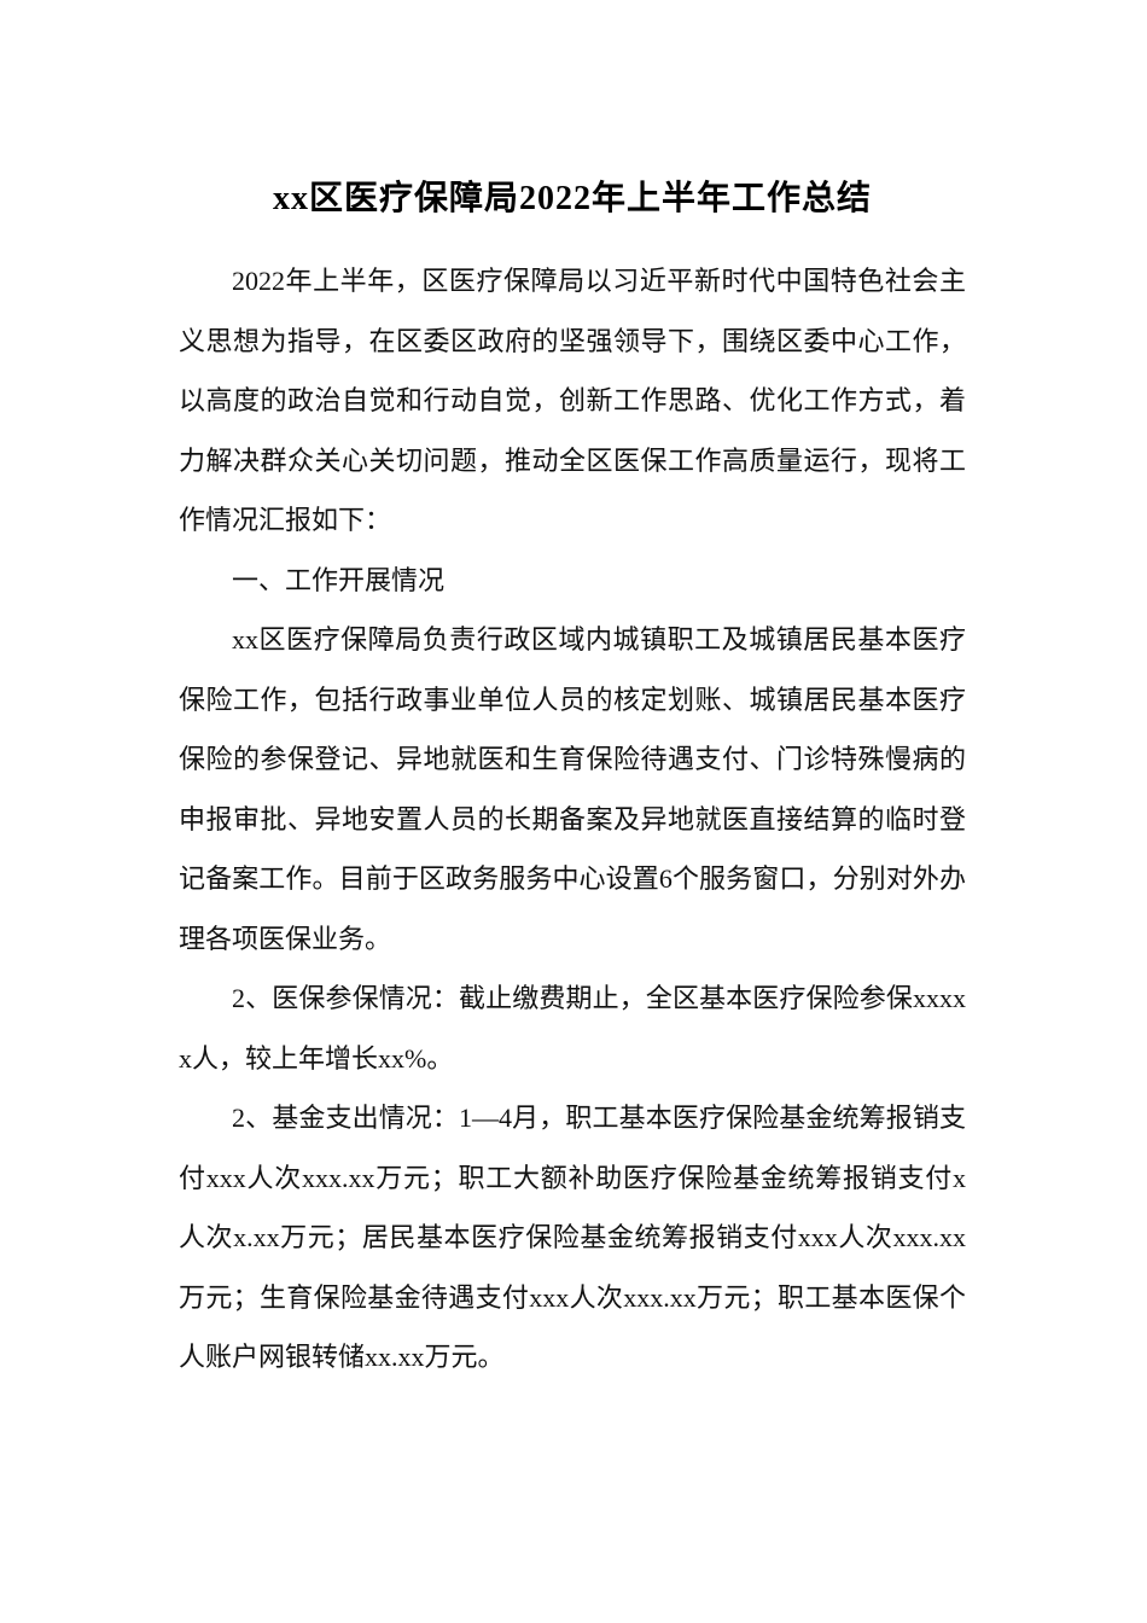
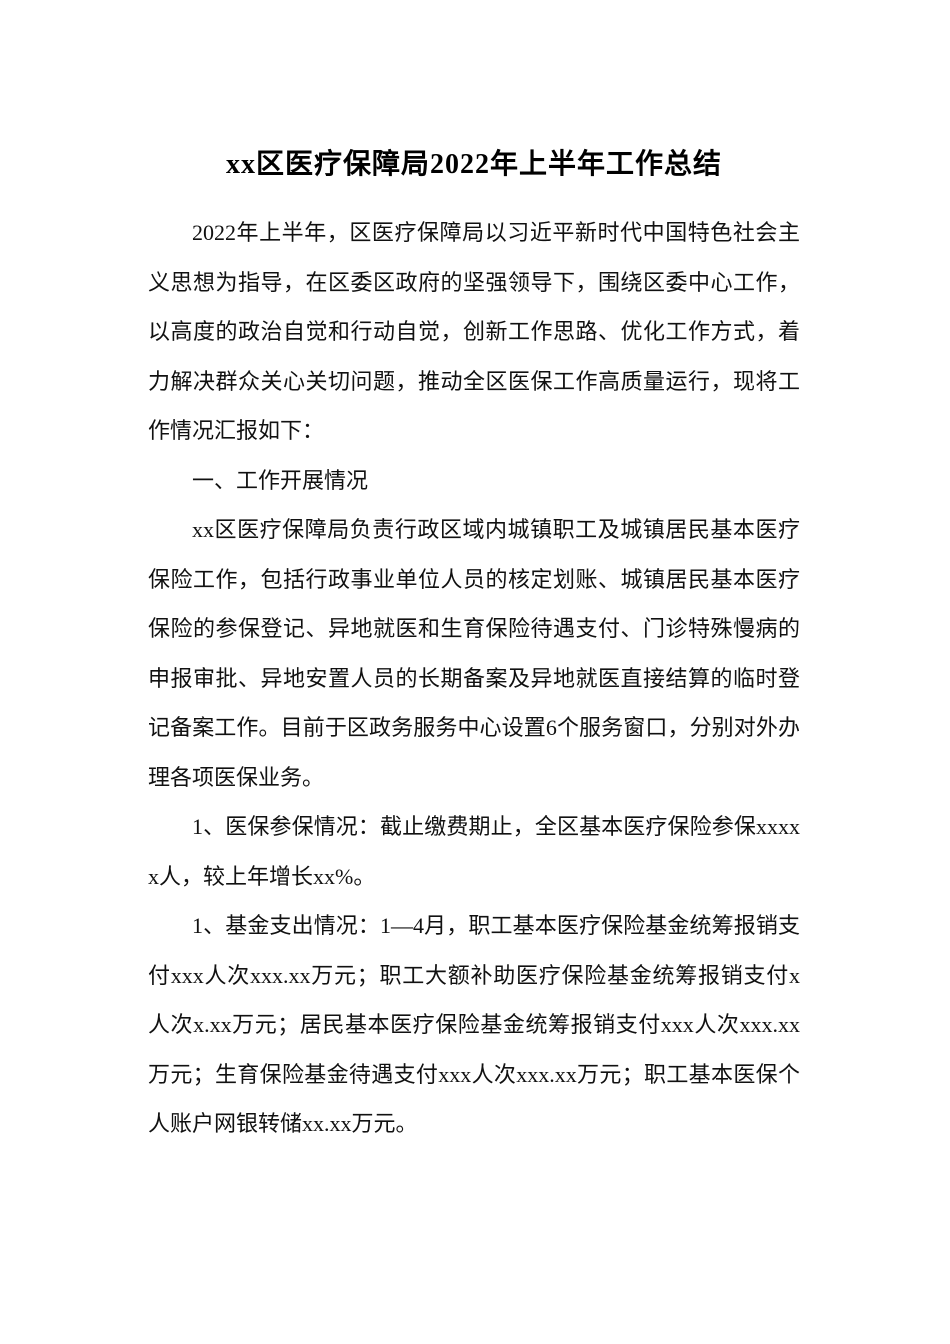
  xx区医疗保障局2022年上半年工作总结
  2022年上半年，区医疗保障局以习近平新时代中国特色社会主义思想为指导，在区委区政府的坚强领导下，围绕区委中心工作，以高度的政治自觉和行动自觉，创新工作思路、优化工作方式，着力解决群众关心关切问题，推动全区医保工作高质量运行，现将工作情况汇报如下：
  一、工作开展情况
  xx区医疗保障局负责行政区域内城镇职工及城镇居民基本医疗保险工作，包括行政事业单位人员的核定划账、城镇居民基本医疗保险的参保登记、异地就医和生育保险待遇支付、门诊特殊慢病的申报审批、异地安置人员的长期备案及异地就医直接结算的临时登记备案工作。目前于区政务服务中心设置6个服务窗口，分别对外办理各项医保业务。
- 2、医保参保情况：截止缴费期止，全区基本医疗保险参保xxxxx人，较上年增长xx%。
+ 1、医保参保情况：截止缴费期止，全区基本医疗保险参保xxxxx人，较上年增长xx%。
- 2、基金支出情况：1—4月，职工基本医疗保险基金统筹报销支付xxx人次xxx.xx万元；职工大额补助医疗保险基金统筹报销支付x人次x.xx万元；居民基本医疗保险基金统筹报销支付xxx人次xxx.xx万元；生育保险基金待遇支付xxx人次xxx.xx万元；职工基本医保个人账户网银转储xx.xx万元。
+ 1、基金支出情况：1—4月，职工基本医疗保险基金统筹报销支付xxx人次xxx.xx万元；职工大额补助医疗保险基金统筹报销支付x人次x.xx万元；居民基本医疗保险基金统筹报销支付xxx人次xxx.xx万元；生育保险基金待遇支付xxx人次xxx.xx万元；职工基本医保个人账户网银转储xx.xx万元。
